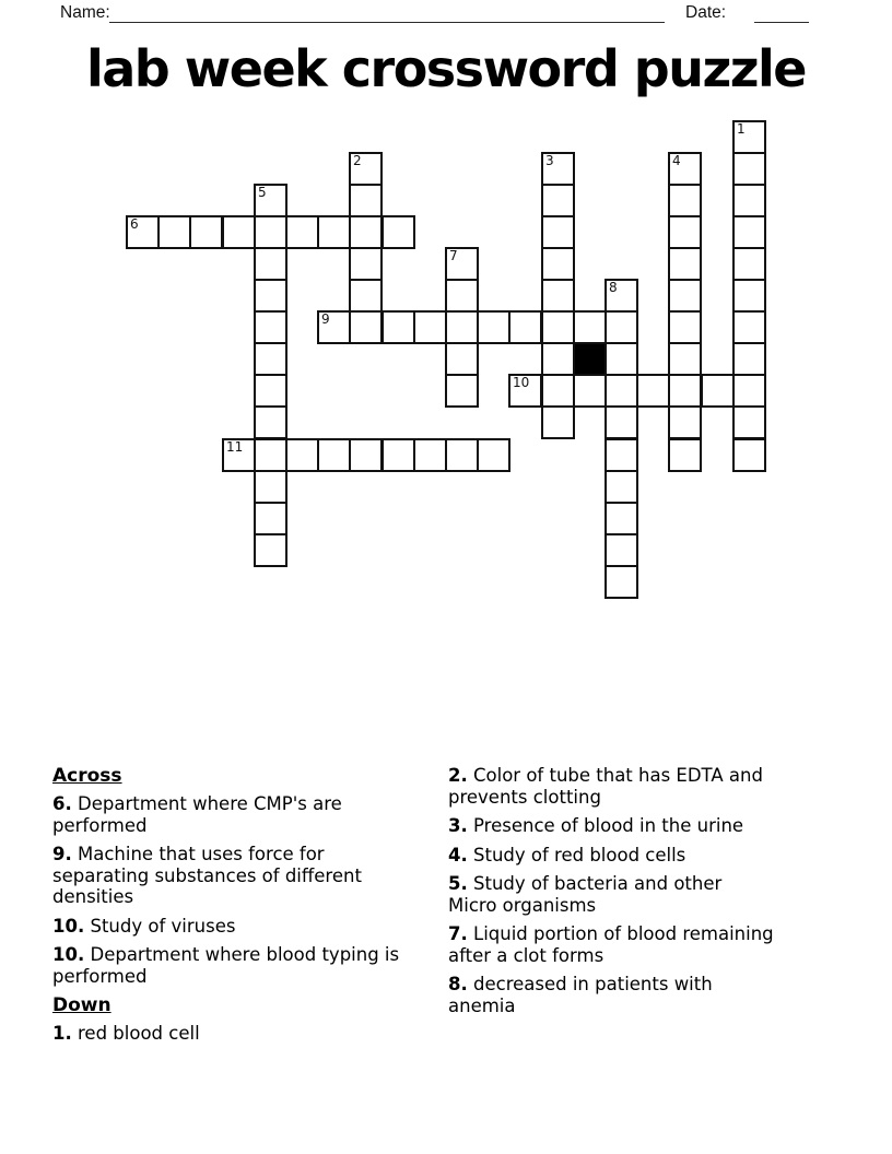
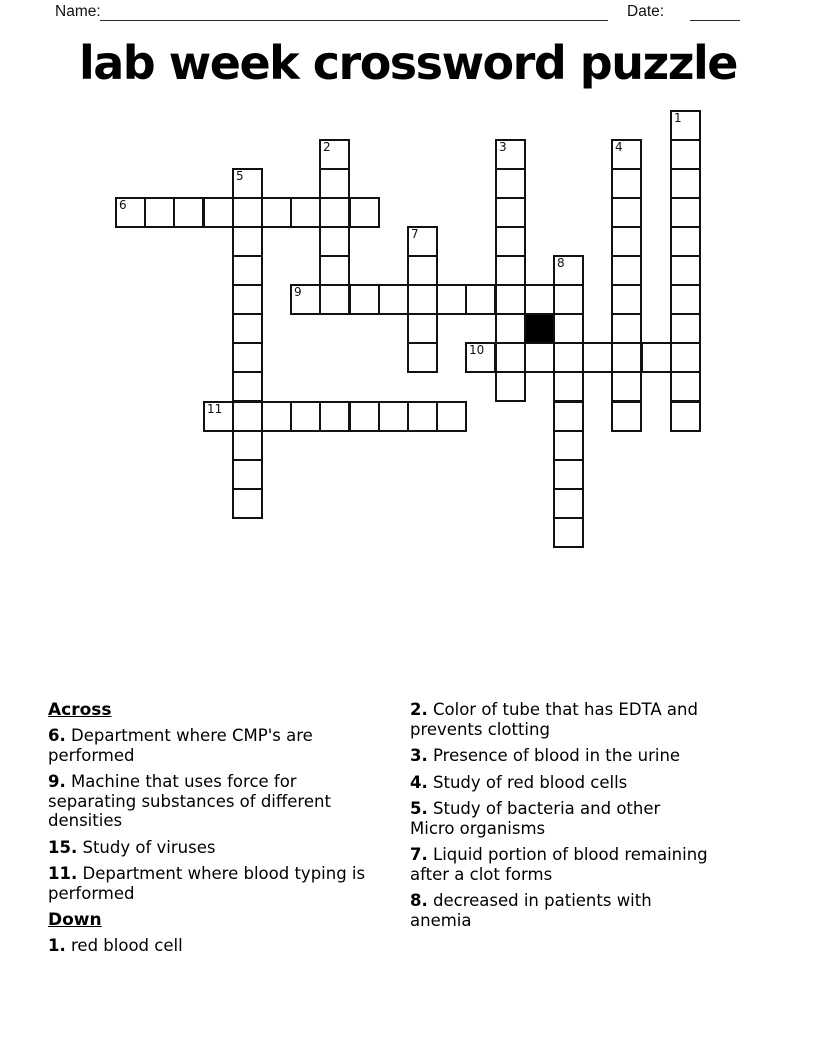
  Name:
  Date:
  lab week crossword puzzle
  1
  2
  3
  4
  5
  6
  7
  8
  9
  10
  11
  Across
  6. Department where CMP's are
  performed
  9. Machine that uses force for
  separating substances of different
  densities
- 10. Study of viruses
+ 15. Study of viruses
- 10. Department where blood typing is
+ 11. Department where blood typing is
  performed
  Down
  1. red blood cell
  2. Color of tube that has EDTA and
  prevents clotting
  3. Presence of blood in the urine
  4. Study of red blood cells
  5. Study of bacteria and other
  Micro organisms
  7. Liquid portion of blood remaining
  after a clot forms
  8. decreased in patients with
  anemia
